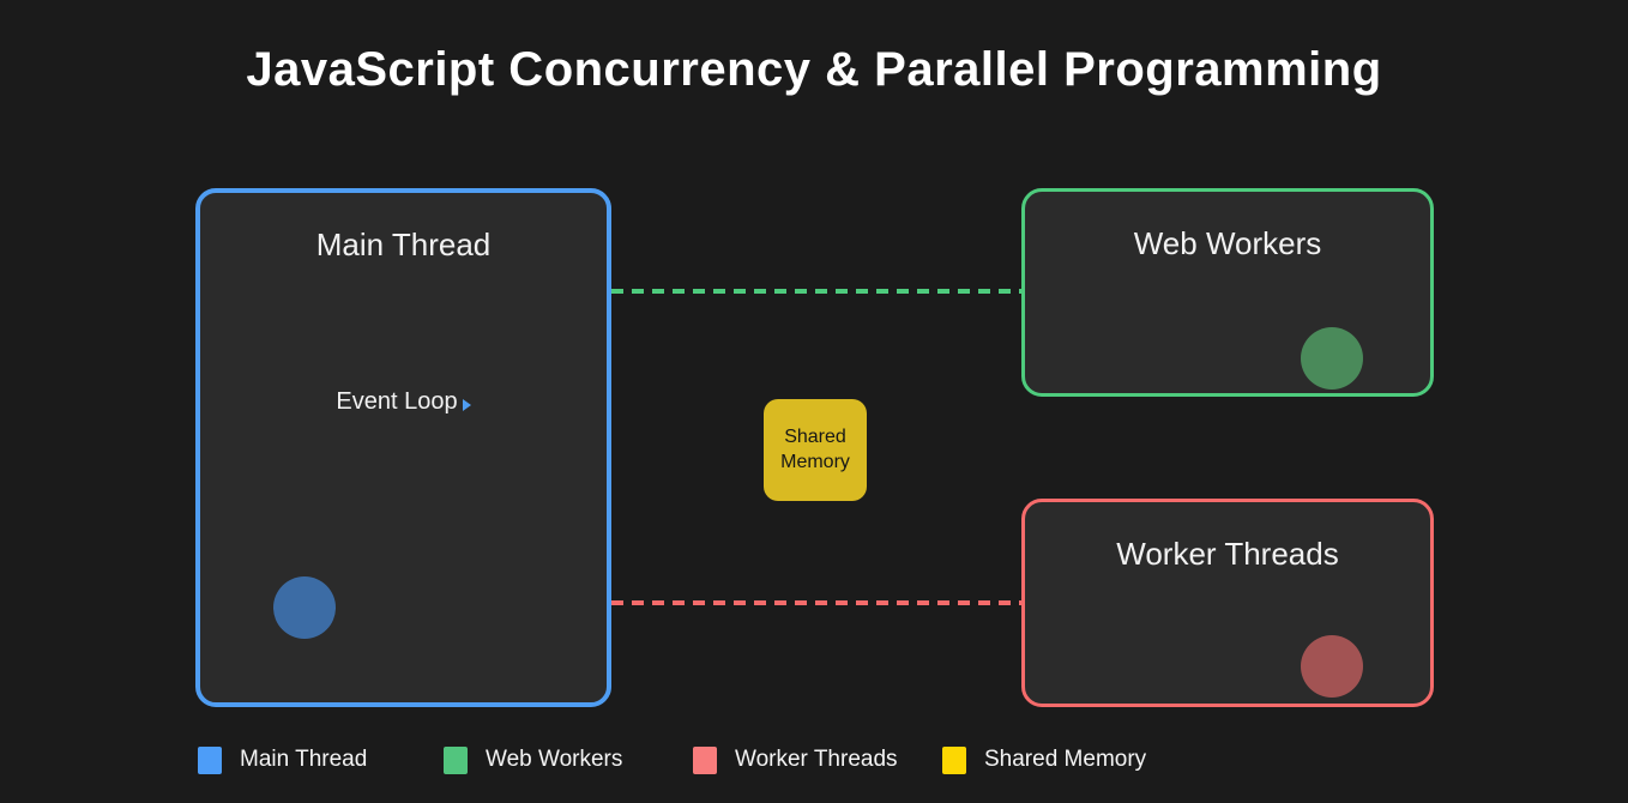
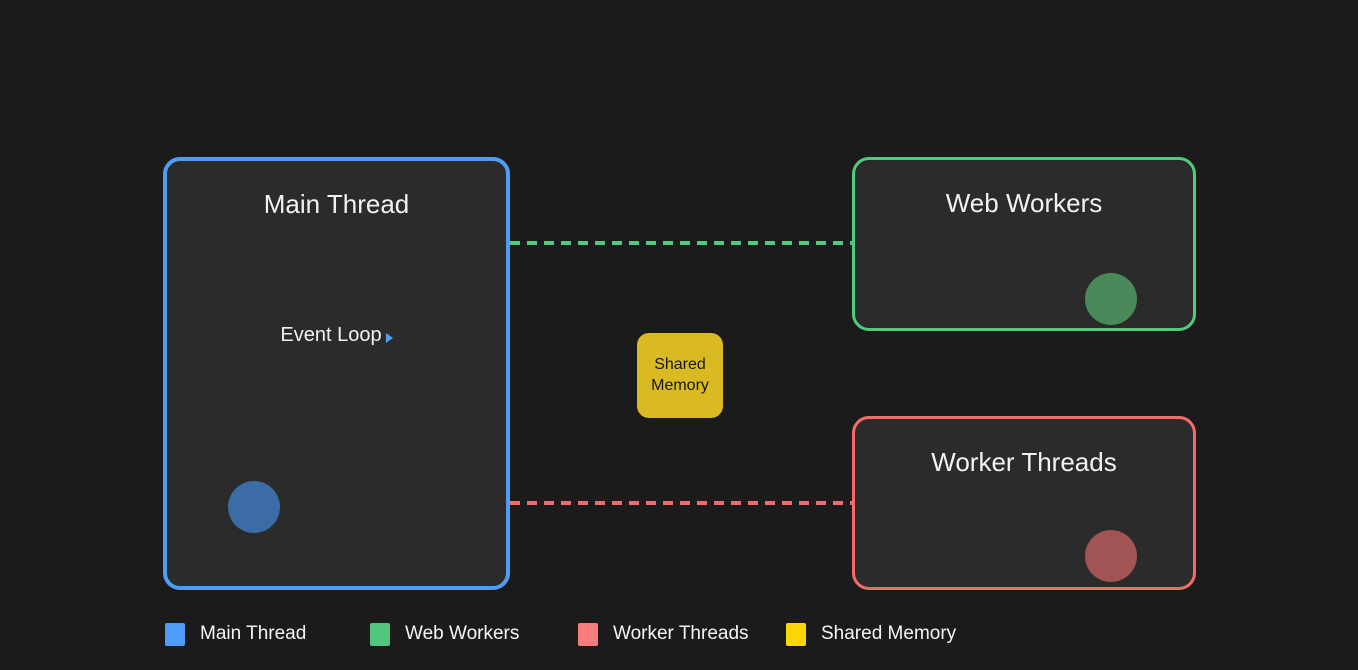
- JavaScript Concurrency & Parallel Programming
  Main Thread
  Event Loop
  Web Workers
  Worker Threads
  Shared Memory
  Main Thread
  Web Workers
  Worker Threads
  Shared Memory
